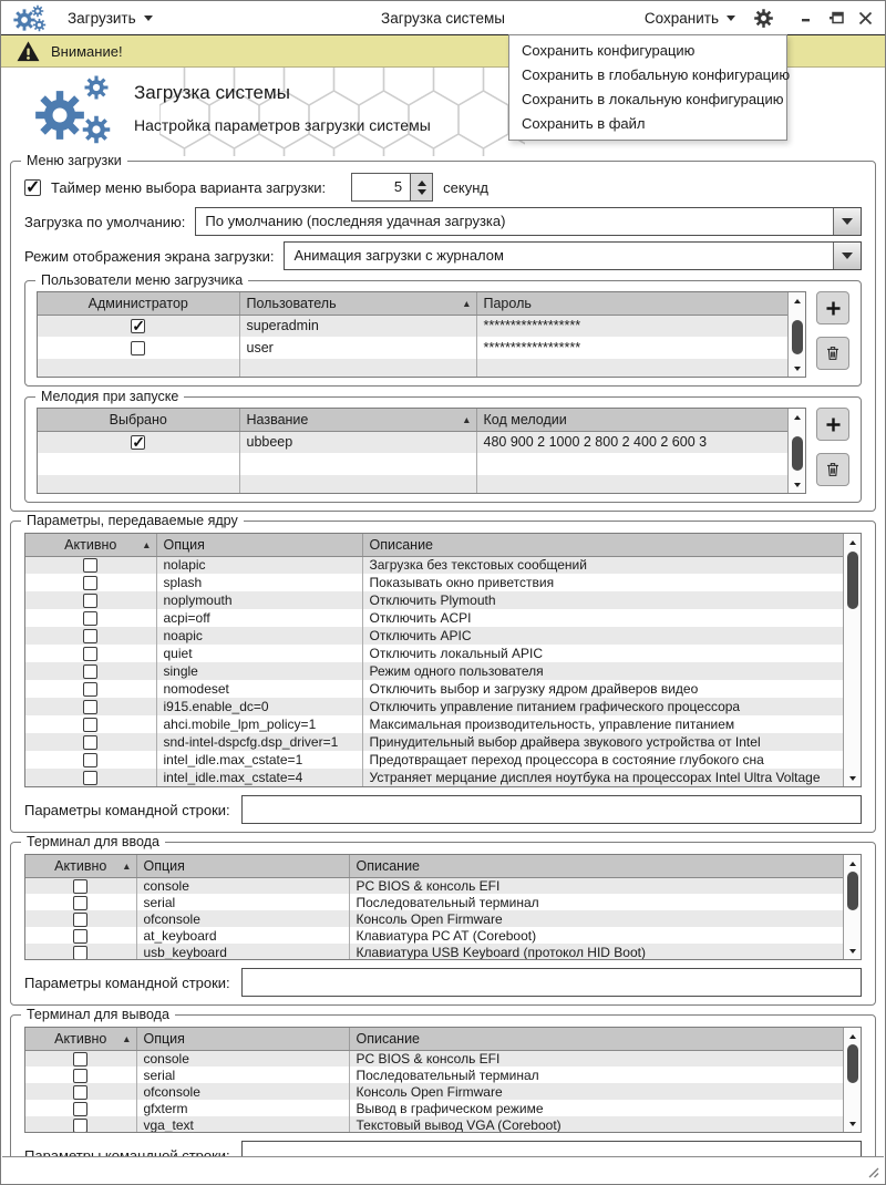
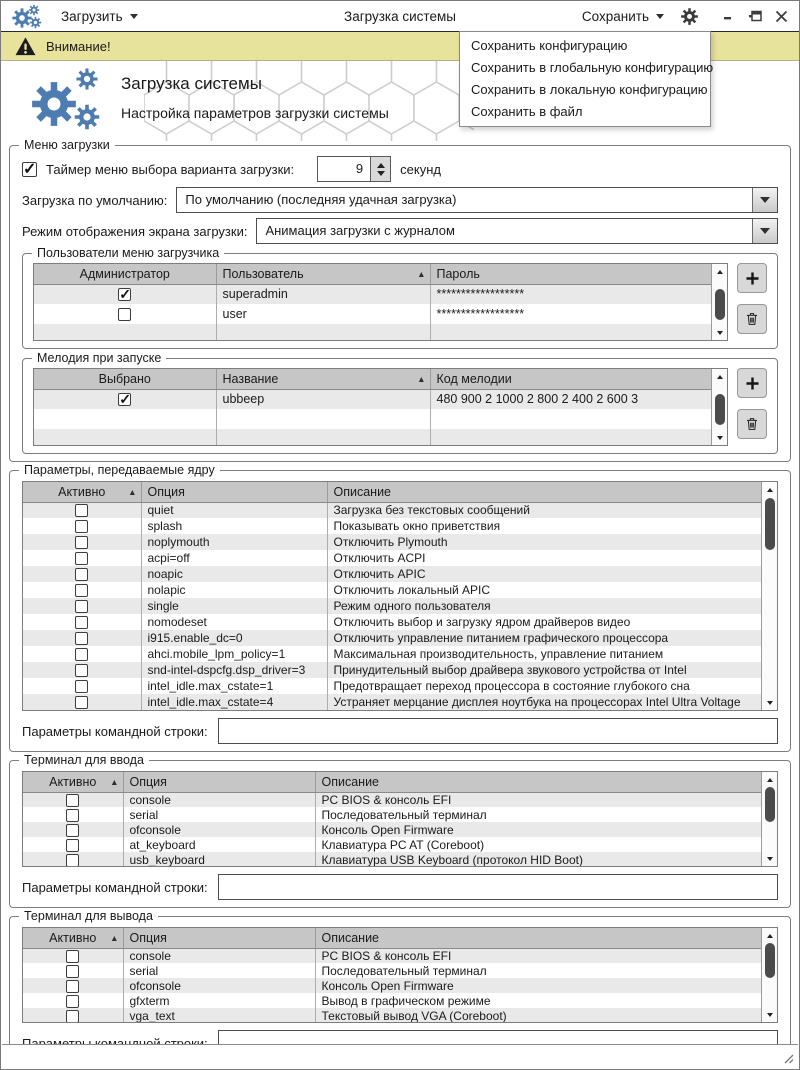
  Загрузить
  Загрузка системы
  Сохранить
  Внимание!
  Сохранить конфигурацию
  Сохранить в глобальную конфигурацию
  Сохранить в локальную конфигурацию
  Сохранить в файл
  Загрузка системы
  Настройка параметров загрузки системы
  Меню загрузки
  Таймер меню выбора варианта загрузки:
- 5
+ 9
  секунд
  Загрузка по умолчанию:
  По умолчанию (последняя удачная загрузка)
  Режим отображения экрана загрузки:
  Анимация загрузки с журналом
  Пользователи меню загрузчика
  Администратор	Пользователь	Пароль
  	superadmin	******************
  	user	******************
  Мелодия при запуске
  Выбрано	Название	Код мелодии
  	ubbeep	480 900 2 1000 2 800 2 400 2 600 3
  Параметры, передаваемые ядру
  Активно	Опция	Описание
- 	nolapic	Загрузка без текстовых сообщений
+ 	quiet	Загрузка без текстовых сообщений
  	splash	Показывать окно приветствия
  	noplymouth	Отключить Plymouth
  	acpi=off	Отключить ACPI
  	noapic	Отключить APIC
- 	quiet	Отключить локальный APIC
+ 	nolapic	Отключить локальный APIC
  	single	Режим одного пользователя
  	nomodeset	Отключить выбор и загрузку ядром драйверов видео
  	i915.enable_dc=0	Отключить управление питанием графического процессора
  	ahci.mobile_lpm_policy=1	Максимальная производительность, управление питанием
- 	snd-intel-dspcfg.dsp_driver=1	Принудительный выбор драйвера звукового устройства от Intel
+ 	snd-intel-dspcfg.dsp_driver=3	Принудительный выбор драйвера звукового устройства от Intel
  	intel_idle.max_cstate=1	Предотвращает переход процессора в состояние глубокого сна
  	intel_idle.max_cstate=4	Устраняет мерцание дисплея ноутбука на процессорах Intel Ultra Voltage
  Параметры командной строки:
  Терминал для ввода
  Активно	Опция	Описание
  	console	PC BIOS & консоль EFI
  	serial	Последовательный терминал
  	ofconsole	Консоль Open Firmware
  	at_keyboard	Клавиатура PC AT (Coreboot)
  	usb_keyboard	Клавиатура USB Keyboard (протокол HID Boot)
  Параметры командной строки:
  Терминал для вывода
  Активно	Опция	Описание
  	console	PC BIOS & консоль EFI
  	serial	Последовательный терминал
  	ofconsole	Консоль Open Firmware
  	gfxterm	Вывод в графическом режиме
  	vga_text	Текстовый вывод VGA (Coreboot)
  Параметры командной строки:
